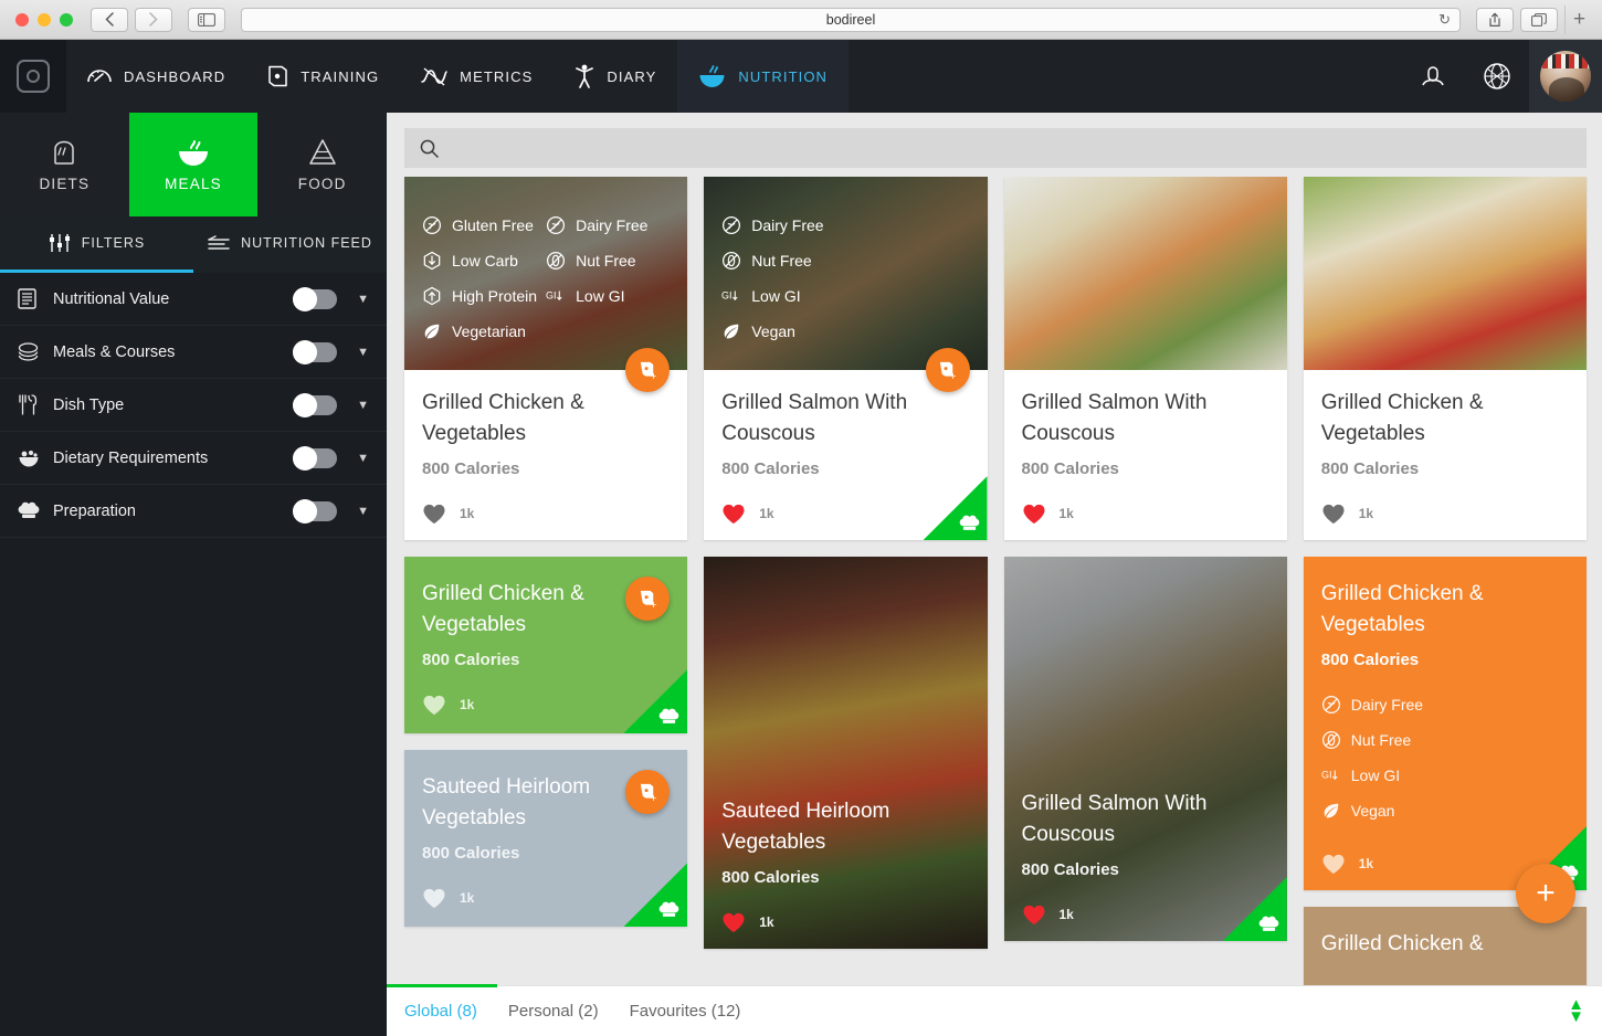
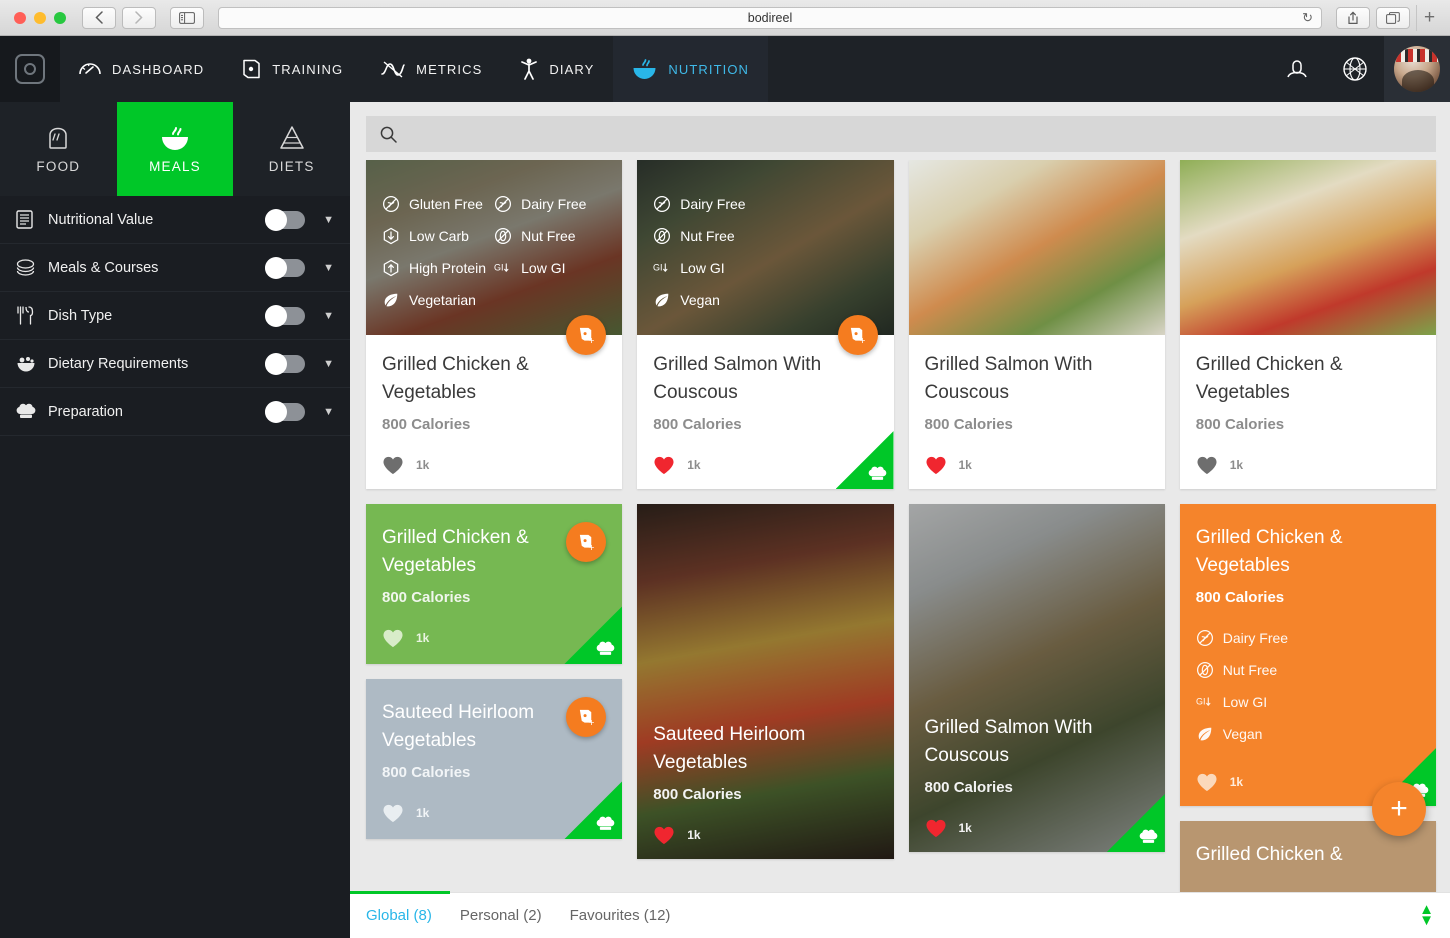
  bodireel
  ↻
  +
  DASHBOARD
  TRAINING
  METRICS
  DIARY
  NUTRITION
- DIETS
+ FOOD
  MEALS
- FOOD
+ DIETS
- FILTERS
- NUTRITION FEED
  Nutritional Value
  ▼
  Meals & Courses
  ▼
  Dish Type
  ▼
  Dietary Requirements
  ▼
  Preparation
  ▼
  Gluten Free
  Dairy Free
  Low Carb
  Nut Free
  High Protein
  GI
  Low GI
  Vegetarian
  +
  Grilled Chicken & Vegetables
  800 Calories
  1k
  +
  Grilled Chicken & Vegetables
  800 Calories
  1k
  +
  Sauteed Heirloom Vegetables
  800 Calories
  1k
  Dairy Free
  Nut Free
  GI
  Low GI
  Vegan
  +
  Grilled Salmon With Couscous
  800 Calories
  1k
  Sauteed Heirloom Vegetables
  800 Calories
  1k
  Grilled Salmon With Couscous
  800 Calories
  1k
  Grilled Salmon With Couscous
  800 Calories
  1k
  Grilled Chicken & Vegetables
  800 Calories
  1k
  Grilled Chicken & Vegetables
  800 Calories
  Dairy Free
  Nut Free
  GI
  Low GI
  Vegan
  1k
  Grilled Chicken &
  +
  Global (8)
  Personal (2)
  Favourites (12)
  ▲
  ▼
